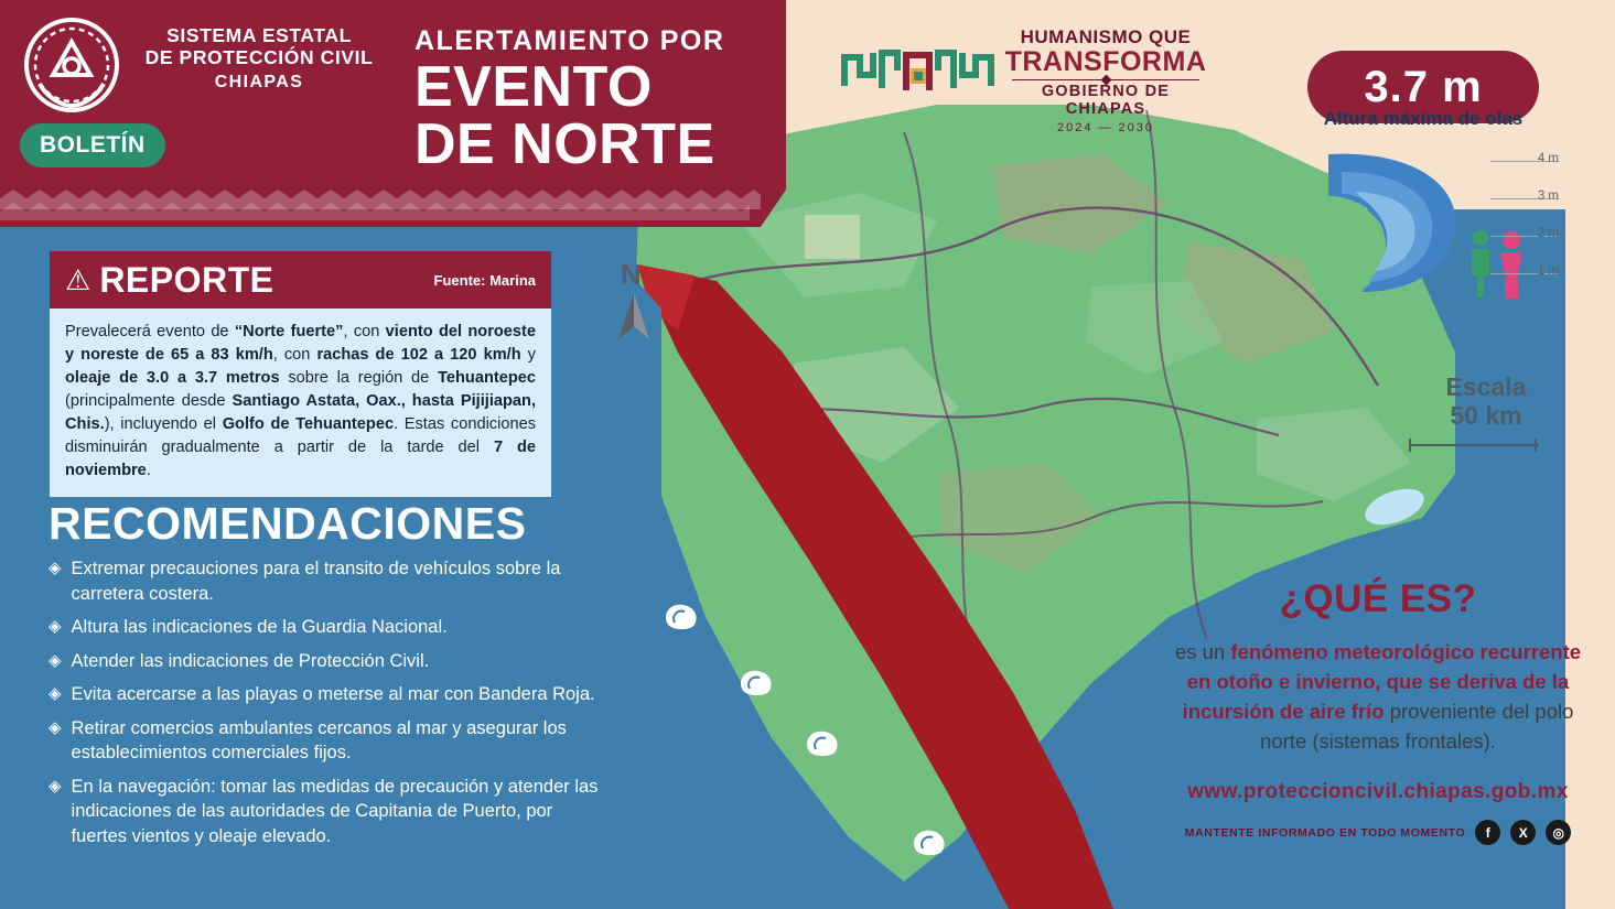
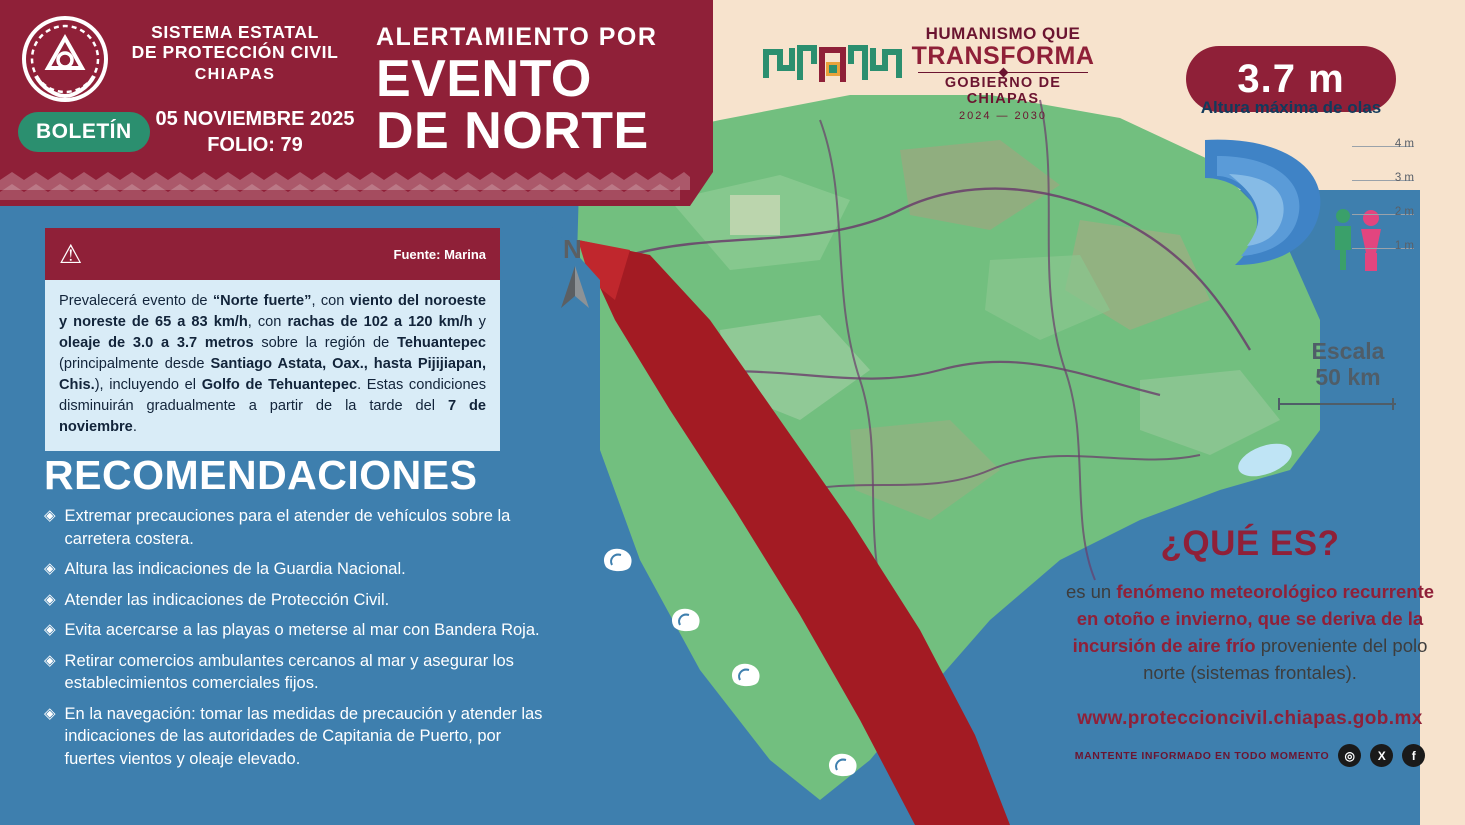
  SISTEMA ESTATAL
  DE PROTECCIÓN CIVIL
  CHIAPAS
  BOLETÍN
+ 05 NOVIEMBRE 2025
+ FOLIO: 79
  ALERTAMIENTO POR
  EVENTO
  DE NORTE
  HUMANISMO QUE
  TRANSFORMA
  GOBIERNO DE CHIAPAS
  2024 — 2030
  3.7 m
  Altura máxima de olas
  4 m
  3 m
  2 m
  1 m
  Escala
  50 km
  N
  ⚠
- REPORTE
  Fuente: Marina
  Prevalecerá evento de “Norte fuerte”, con viento del noroeste y noreste de 65 a 83 km/h, con rachas de 102 a 120 km/h y oleaje de 3.0 a 3.7 metros sobre la región de Tehuantepec (principalmente desde Santiago Astata, Oax., hasta Pijijiapan, Chis.), incluyendo el Golfo de Tehuantepec. Estas condiciones disminuirán gradualmente a partir de la tarde del 7 de noviembre.
  RECOMENDACIONES
  ◈
- Extremar precauciones para el transito de vehículos sobre la carretera costera.
+ Extremar precauciones para el atender de vehículos sobre la carretera costera.
  ◈
  Altura las indicaciones de la Guardia Nacional.
  ◈
  Atender las indicaciones de Protección Civil.
  ◈
  Evita acercarse a las playas o meterse al mar con Bandera Roja.
  ◈
  Retirar comercios ambulantes cercanos al mar y asegurar los establecimientos comerciales fijos.
  ◈
  En la navegación: tomar las medidas de precaución y atender las indicaciones de las autoridades de Capitania de Puerto, por fuertes vientos y oleaje elevado.
  ¿QUÉ ES?
  es un fenómeno meteorológico recurrente en otoño e invierno, que se deriva de la incursión de aire frío proveniente del polo norte (sistemas frontales).
  www.proteccioncivil.chiapas.gob.mx
  MANTENTE INFORMADO EN TODO MOMENTO
- f
+ ◎
  X
- ◎
+ f
